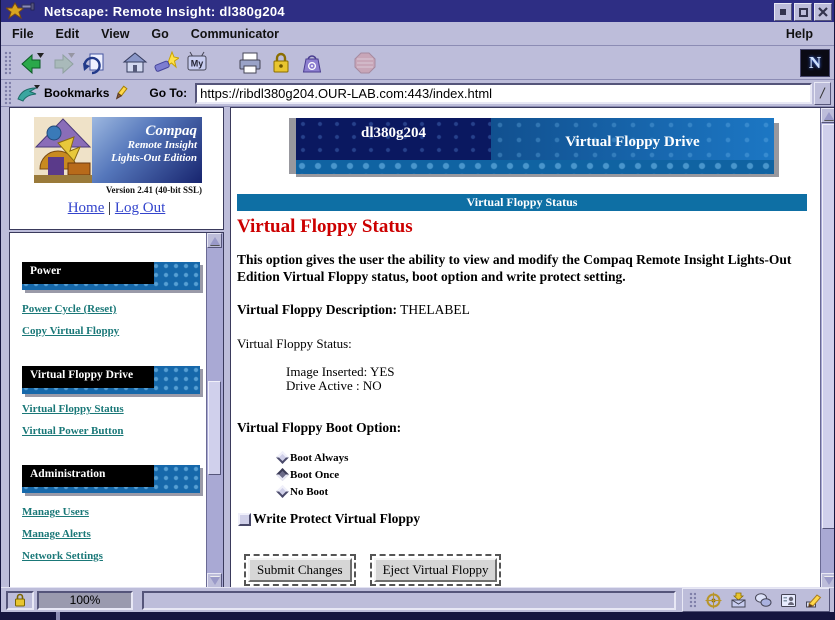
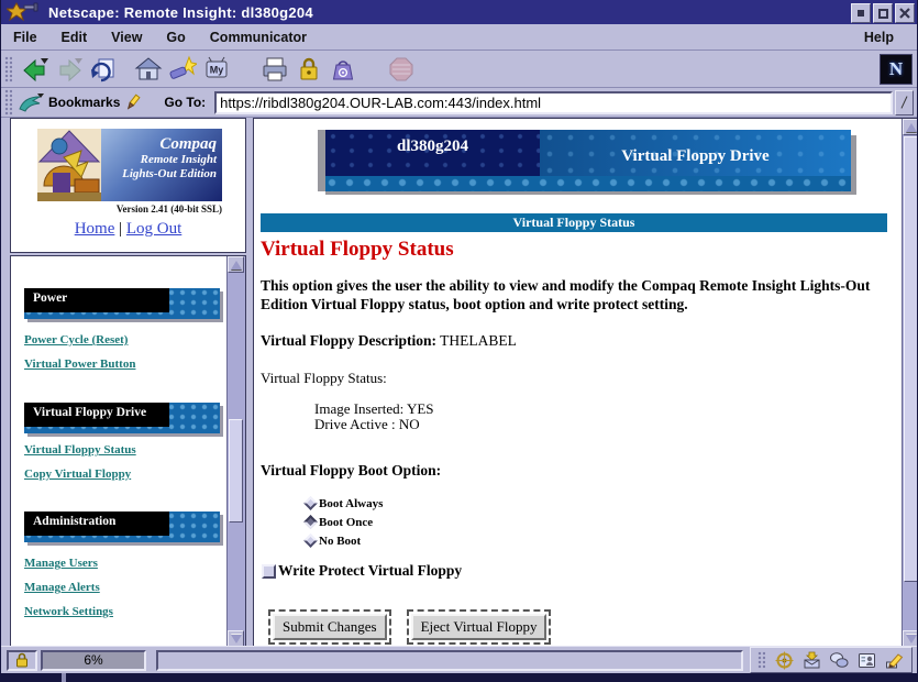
  Netscape: Remote Insight: dl380g204
  File
  Edit
  View
  Go
  Communicator
  Help
  My
  N
  Bookmarks
  Go To:
  https://ribdl380g204.OUR-LAB.com:443/index.html
  Compaq
  Remote Insight
  Lights-Out Edition
  Version 2.41 (40-bit SSL)
  Home | Log Out
  Power
  Power Cycle (Reset)
- Copy Virtual Floppy
+ Virtual Power Button
  Virtual Floppy Drive
  Virtual Floppy Status
- Virtual Power Button
+ Copy Virtual Floppy
  Administration
  Manage Users
  Manage Alerts
  Network Settings
  dl380g204
  Virtual Floppy Drive
  Virtual Floppy Status
  Virtual Floppy Status
  This option gives the user the ability to view and modify the Compaq Remote Insight Lights-Out Edition Virtual Floppy status, boot option and write protect setting.
  Virtual Floppy Description: THELABEL
  Virtual Floppy Status:
  Image Inserted: YES
  Drive Active : NO
  Virtual Floppy Boot Option:
  Boot Always
  Boot Once
  No Boot
  Write Protect Virtual Floppy
  Submit Changes
  Eject Virtual Floppy
- 100%
+ 6%
